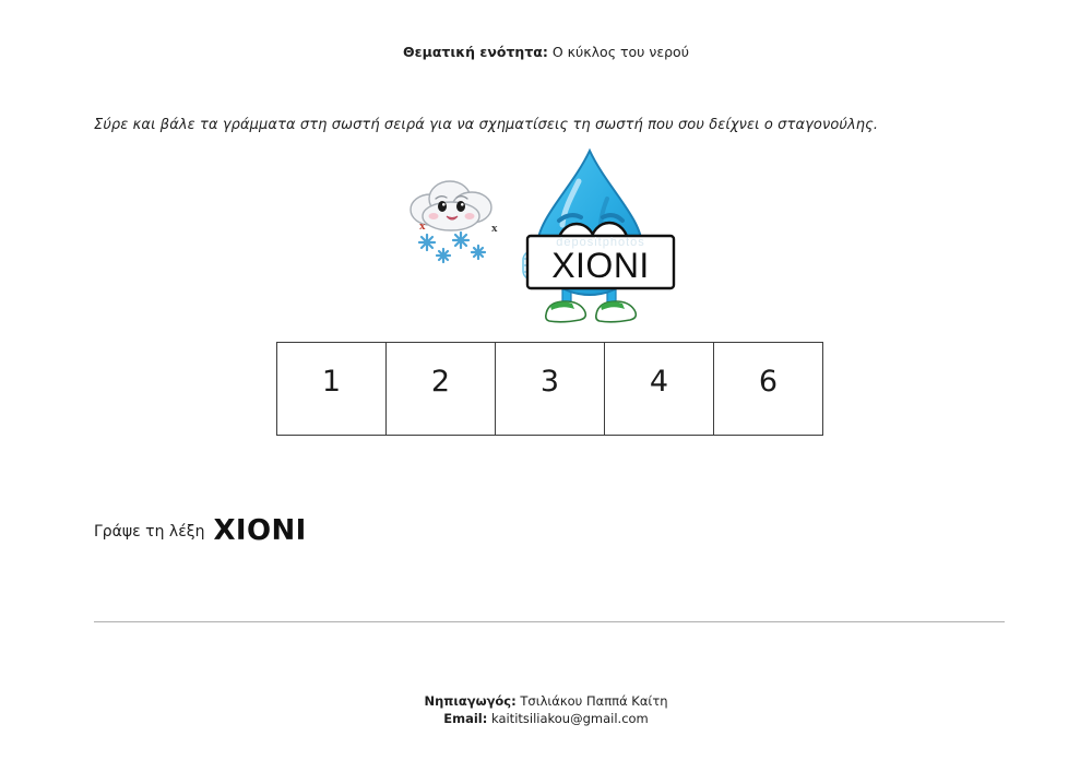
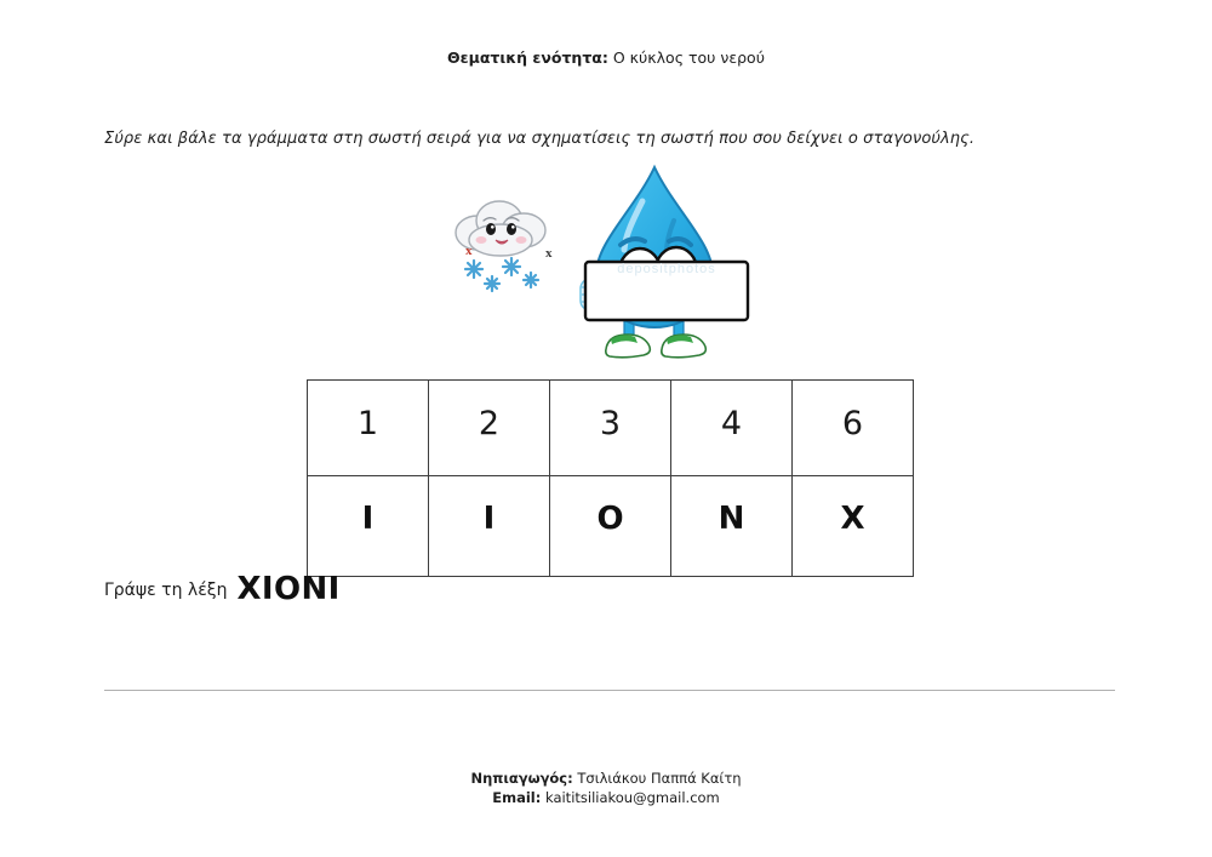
  Θεματική ενότητα: Ο κύκλος του νερού
  Σύρε και βάλε τα γράμματα στη σωστή σειρά για να σχηματίσεις τη σωστή που σου δείχνει ο σταγονούλης.
  depositphotos
- ΧΙΟΝΙ
  x
  x
  1	2	3	4	6
+ Ι	Ι	Ο	Ν	Χ
  Γράψε τη λέξη ΧΙΟΝΙ
  Νηπιαγωγός: Τσιλιάκου Παππά Καίτη
  Email: kaititsiliakou@gmail.com
